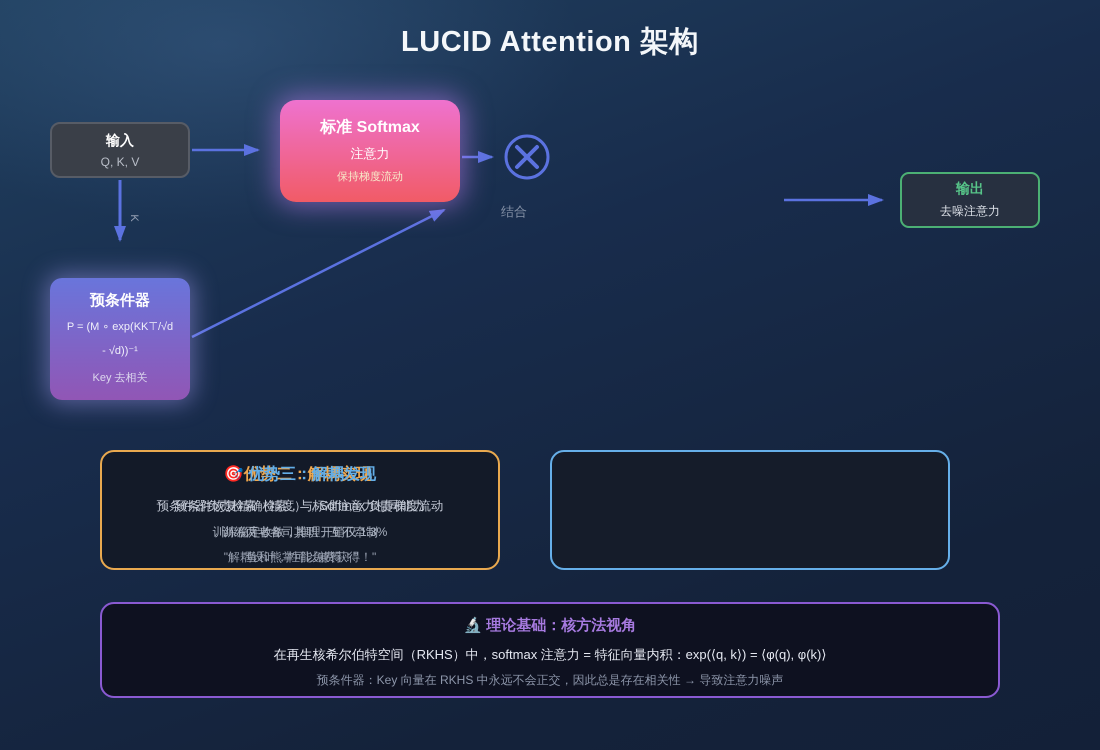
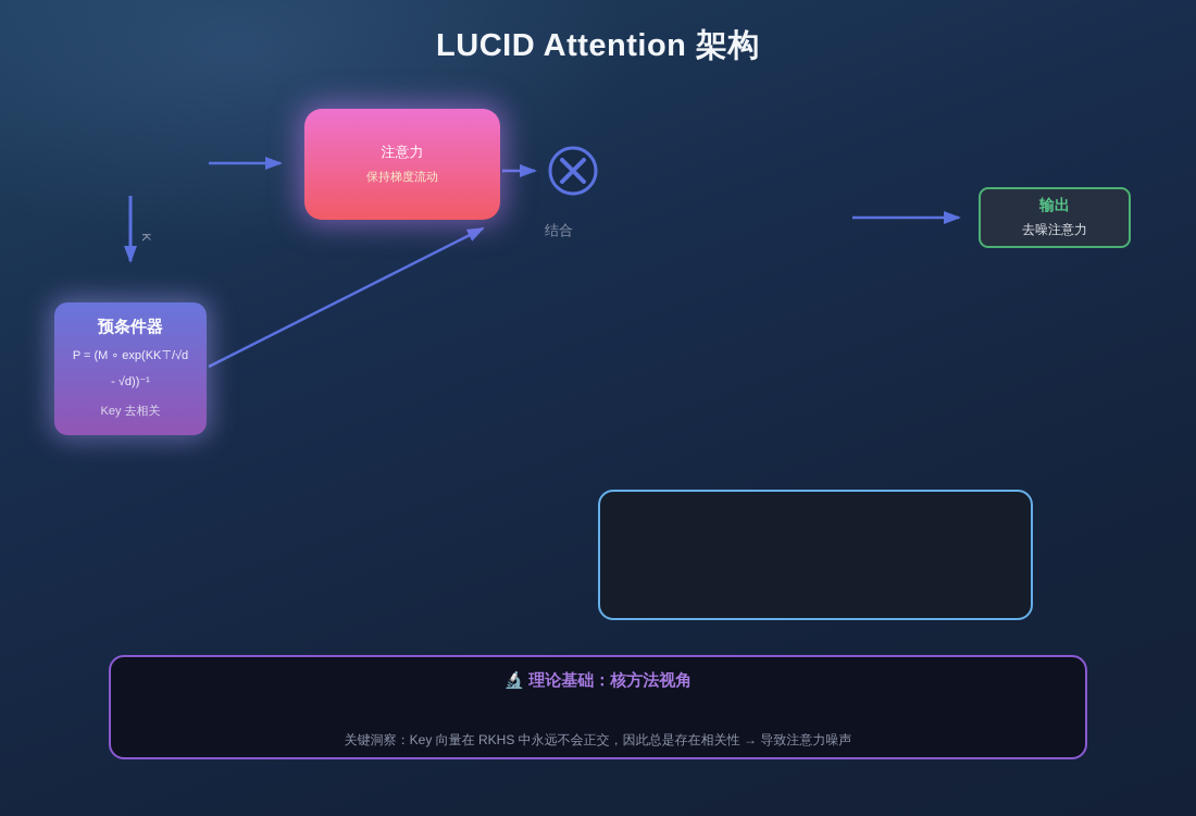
  LUCID Attention 架构
- 输入
- Q, K, V
- 标准 Softmax
  注意力
  保持梯度流动
  结合
  输出
  去噪注意力
  预条件器
  P = (M ∘ exp(KK⊤/√d
  - √d))⁻¹
  Key 去相关
- ⚡ 优势二：解耦实现
- 🎯 优势三：解耦发现
- 预条件器负责检索（精度），Softmax 负责梯度流动
- 预条件恢复精确检索，与标准注意力相同能力
- 训练稳定收敛，推理开销仅 1.3%
- 训练两者各司其职，互不牵制
- "鱼和熊掌可以兼得！"
- "解耦设计，性能免费获得！"
  🔬 理论基础：核方法视角
- 在再生核希尔伯特空间（RKHS）中，softmax 注意力 = 特征向量内积：exp(⟨q, k⟩) = ⟨φ(q), φ(k)⟩
- 预条件器：Key 向量在 RKHS 中永远不会正交，因此总是存在相关性 → 导致注意力噪声
+ 关键洞察：Key 向量在 RKHS 中永远不会正交，因此总是存在相关性 → 导致注意力噪声
